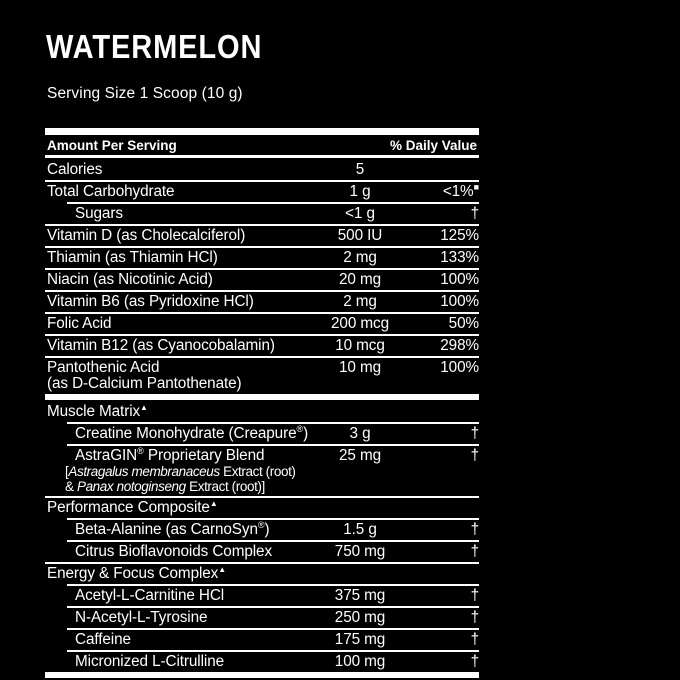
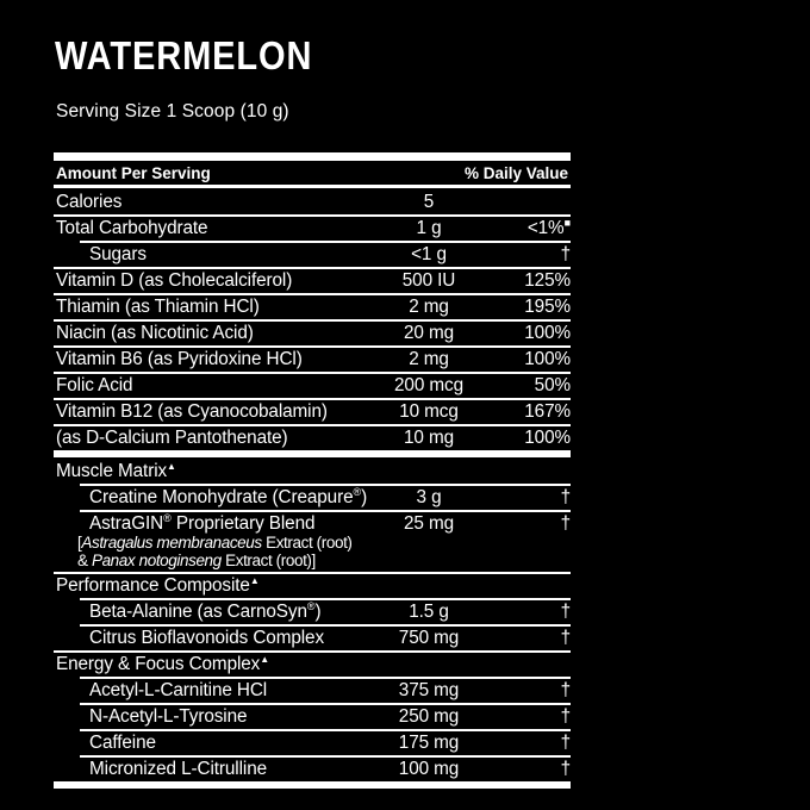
  WATERMELON
  Serving Size 1 Scoop (10 g)
  Amount Per Serving
  % Daily Value
  Calories
  5
  Total Carbohydrate
  1 g
  <1%■
  Sugars
  <1 g
  †
  Vitamin D (as Cholecalciferol)
  500 IU
  125%
  Thiamin (as Thiamin HCl)
  2 mg
- 133%
+ 195%
  Niacin (as Nicotinic Acid)
  20 mg
  100%
  Vitamin B6 (as Pyridoxine HCl)
  2 mg
  100%
  Folic Acid
  200 mcg
  50%
  Vitamin B12 (as Cyanocobalamin)
  10 mcg
- 298%
+ 167%
- Pantothenic Acid
  (as D-Calcium Pantothenate)
  10 mg
  100%
  Muscle Matrix▲
  Creatine Monohydrate (Creapure®)
  3 g
  †
  AstraGIN® Proprietary Blend
  [Astragalus membranaceus Extract (root)
  & Panax notoginseng Extract (root)]
  25 mg
  †
  Performance Composite▲
  Beta-Alanine (as CarnoSyn®)
  1.5 g
  †
  Citrus Bioflavonoids Complex
  750 mg
  †
  Energy & Focus Complex▲
  Acetyl-L-Carnitine HCl
  375 mg
  †
  N-Acetyl-L-Tyrosine
  250 mg
  †
  Caffeine
  175 mg
  †
  Micronized L-Citrulline
  100 mg
  †
